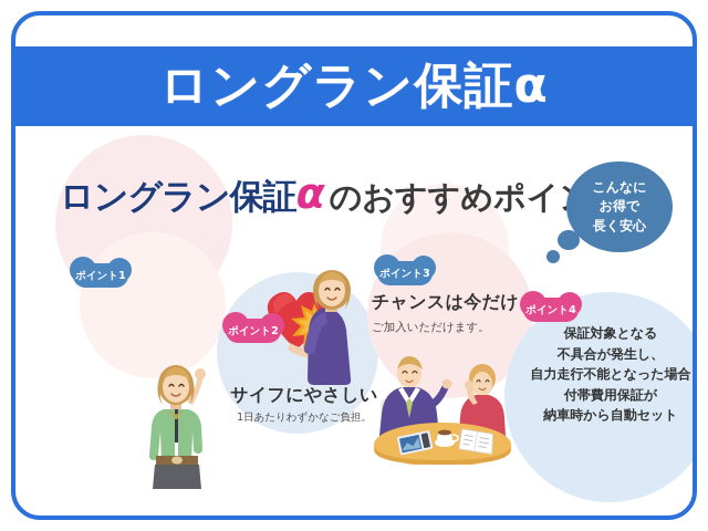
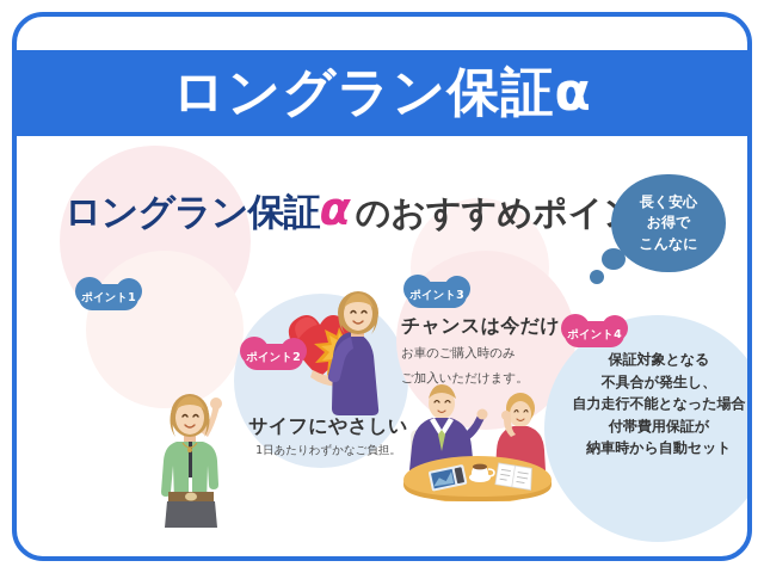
  ロングラン保証αのおすすめポイ
- こんなに
+ 長く安心
  お得で
- 長く安心
+ こんなに
  ポイント1
  ポイント2
  サイフにやさしい
  1日あたりわずかなご負担。
  ポイント3
  チャンスは今だけ
+ お車のご購入時のみ
  ご加入いただけます。
  ポイント4
  保証対象となる
  不具合が発生し、
  自力走行不能となった場合
  付帯費用保証が
  納車時から自動セット
  ロングラン保証α
